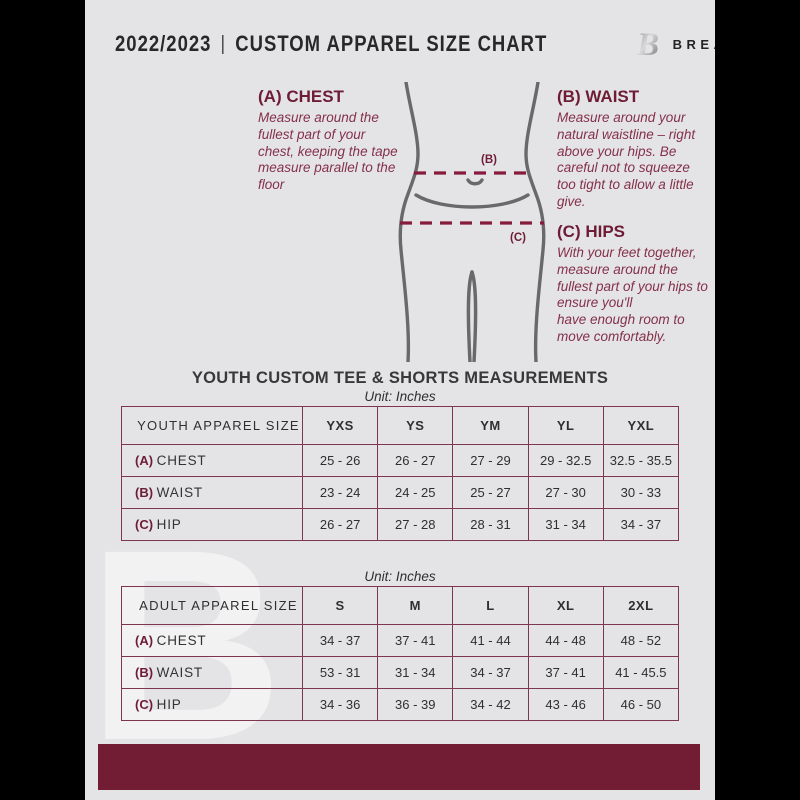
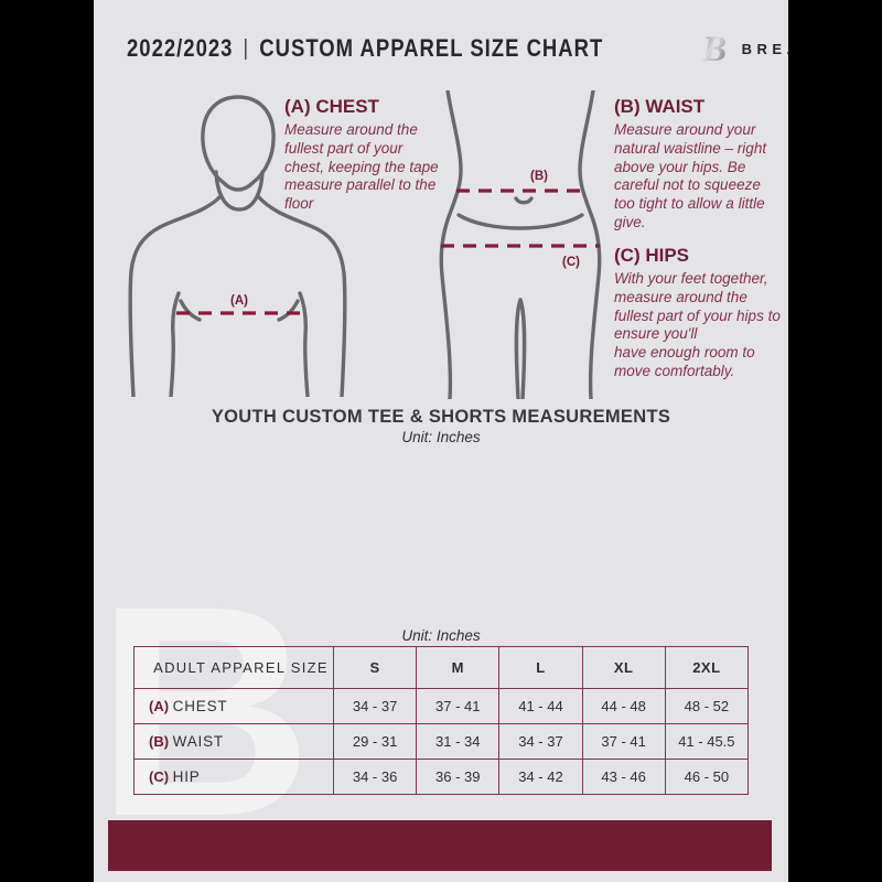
  2022/2023
  |
  CUSTOM APPAREL SIZE CHART
  B
+ (A)
  (B)
  (C)
  (A) CHEST
  Measure around the fullest part of your chest, keeping the tape measure parallel to the floor
  (B) WAIST
  Measure around your natural waistline – right above your hips. Be careful not to squeeze too tight to allow a little give.
  (C) HIPS
  With your feet together, measure around the fullest part of your hips to ensure you'll
  have enough room to move comfortably.
  B
  YOUTH CUSTOM TEE & SHORTS MEASUREMENTS
  Unit: Inches
- YOUTH APPAREL SIZE	YXS	YS	YM	YL	YXL
- (A) CHEST	25 - 26	26 - 27	27 - 29	29 - 32.5	32.5 - 35.5
- (B) WAIST	23 - 24	24 - 25	25 - 27	27 - 30	30 - 33
- (C) HIP	26 - 27	27 - 28	28 - 31	31 - 34	34 - 37
  Unit: Inches
  ADULT APPAREL SIZE	S	M	L	XL	2XL
  (A) CHEST	34 - 37	37 - 41	41 - 44	44 - 48	48 - 52
- (B) WAIST	53 - 31	31 - 34	34 - 37	37 - 41	41 - 45.5
+ (B) WAIST	29 - 31	31 - 34	34 - 37	37 - 41	41 - 45.5
  (C) HIP	34 - 36	36 - 39	34 - 42	43 - 46	46 - 50
